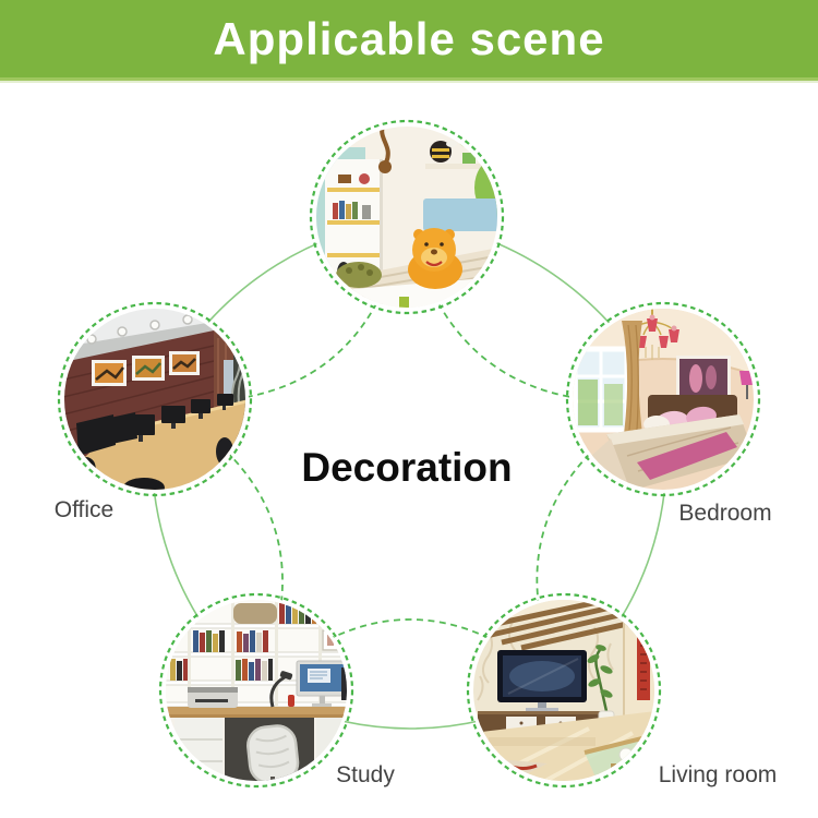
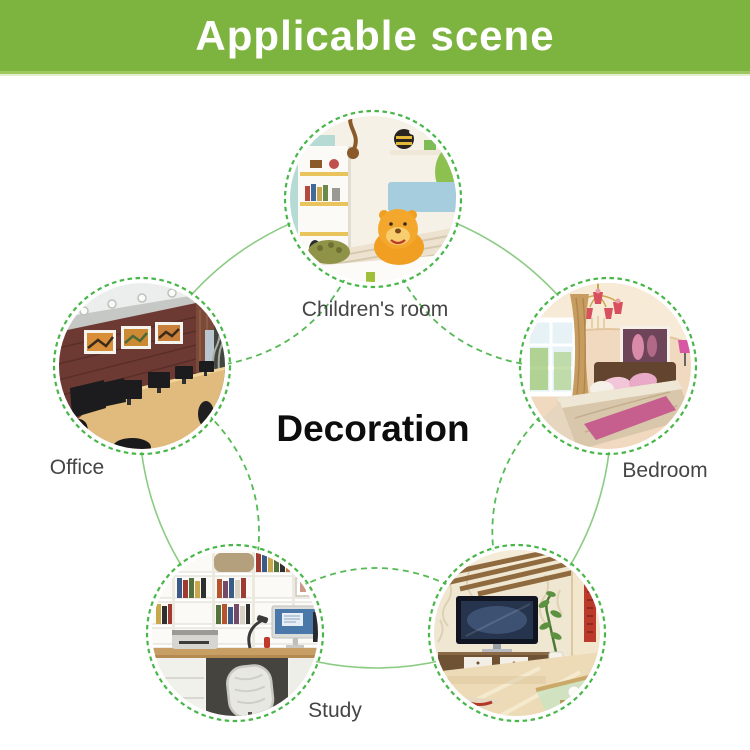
  Applicable scene
+ Children's room
  Bedroom
- Living room
  Study
  Office
  Decoration
